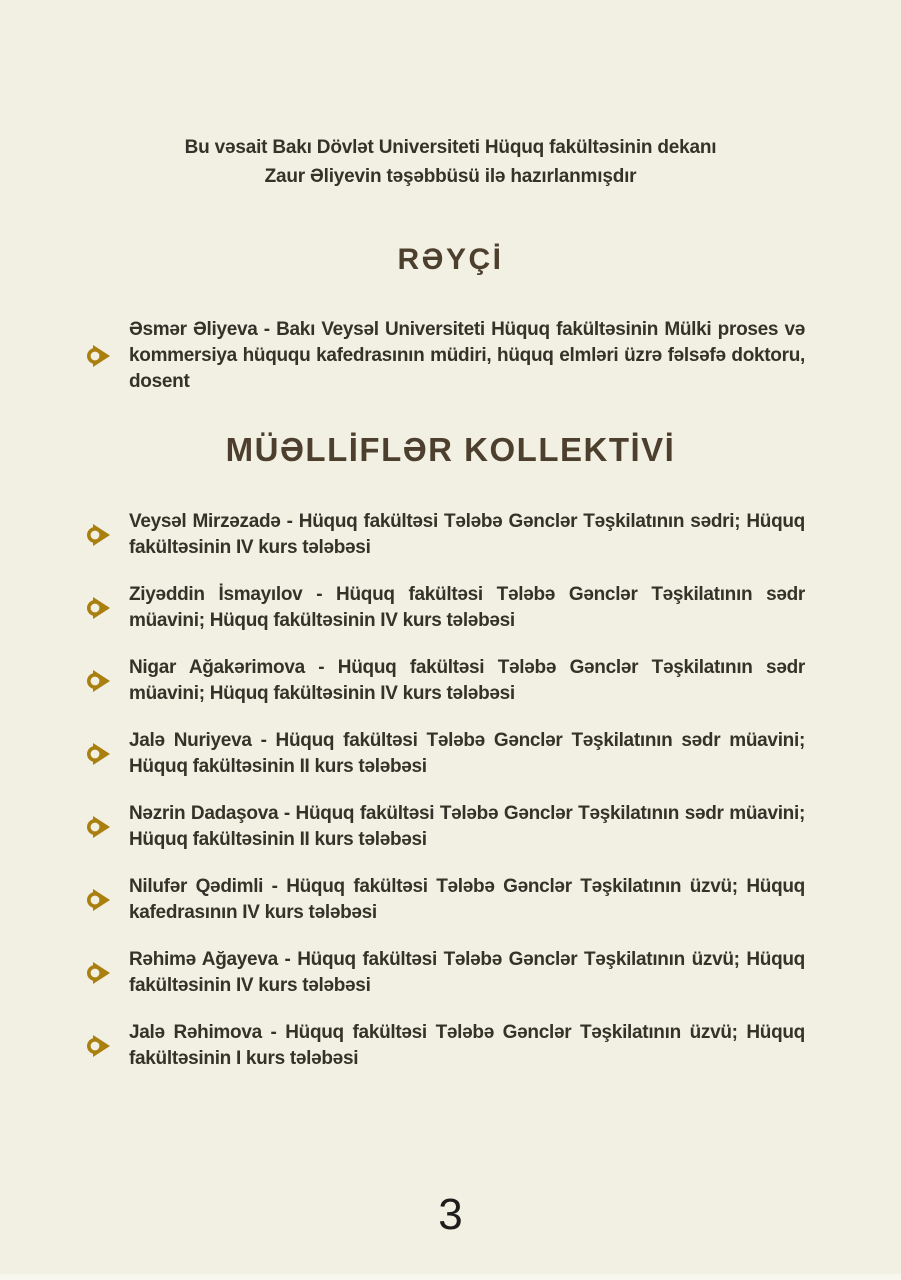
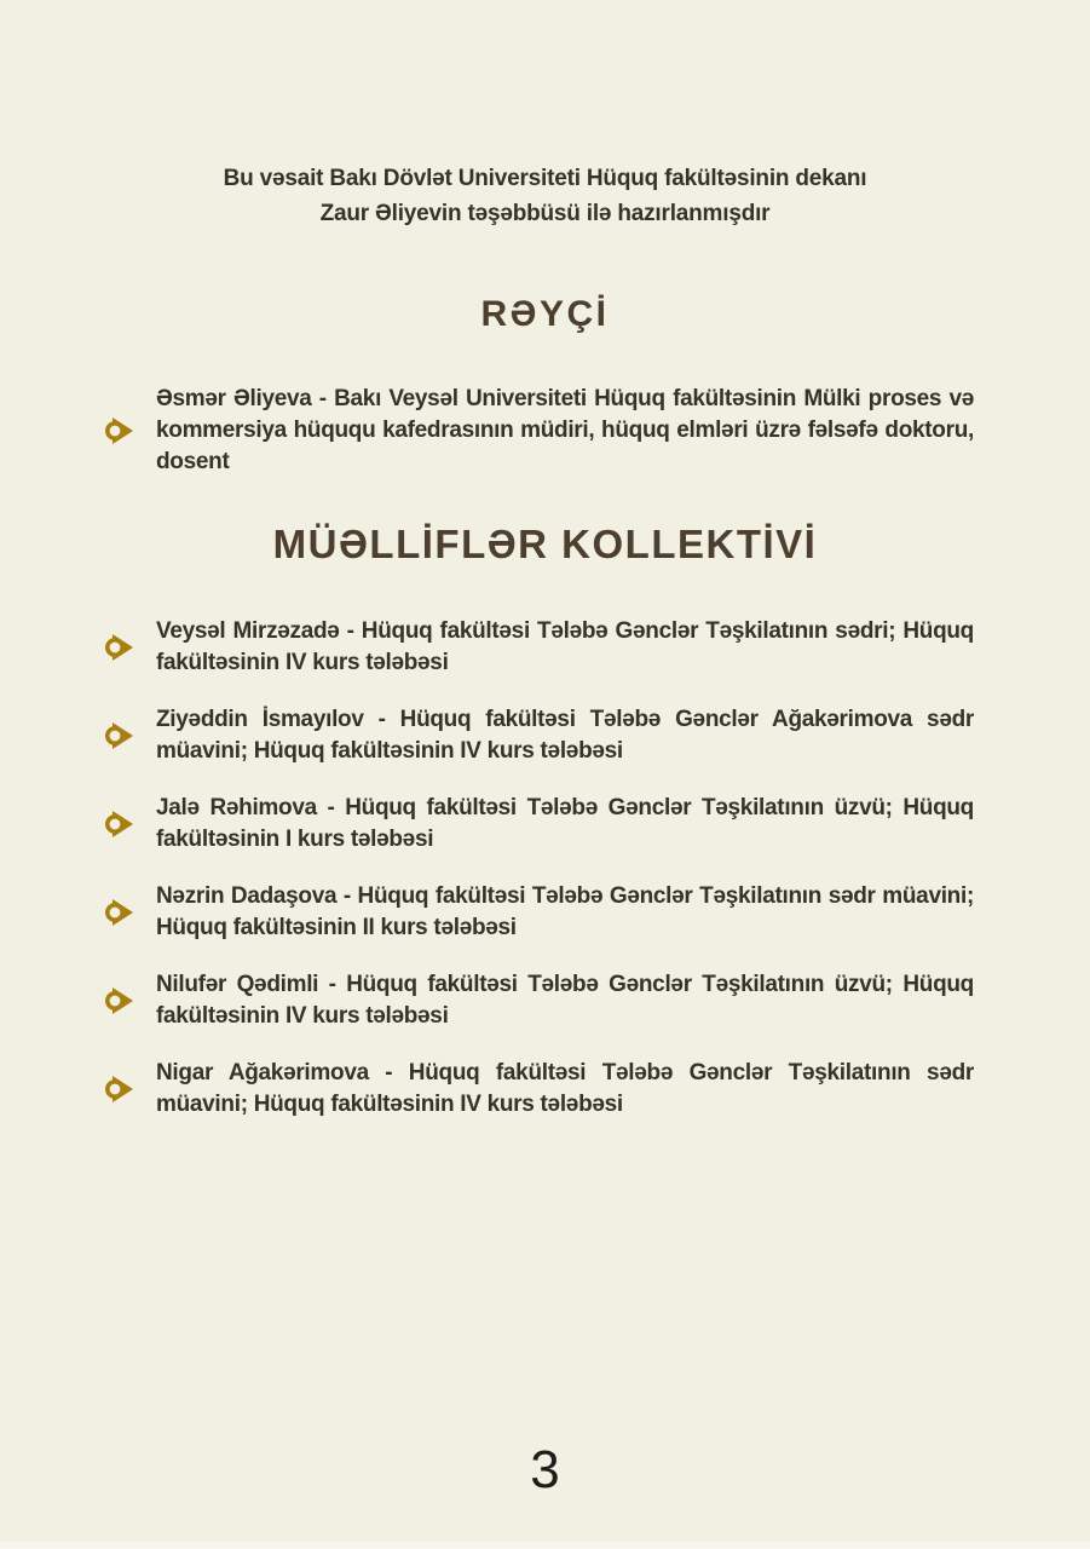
  Bu vəsait Bakı Dövlət Universiteti Hüquq fakültəsinin dekanı
  Zaur Əliyevin təşəbbüsü ilə hazırlanmışdır
  RƏYÇİ
  Əsmər Əliyeva - Bakı Veysəl Universiteti Hüquq fakültəsinin Mülki proses və kommersiya hüququ kafedrasının müdiri, hüquq elmləri üzrə fəlsəfə doktoru, dosent
  MÜƏLLİFLƏR KOLLEKTİVİ
  Veysəl Mirzəzadə - Hüquq fakültəsi Tələbə Gənclər Təşkilatının sədri; Hüquq fakültəsinin IV kurs tələbəsi
- Ziyəddin İsmayılov - Hüquq fakültəsi Tələbə Gənclər Təşkilatının sədr müavini; Hüquq fakültəsinin IV kurs tələbəsi
+ Ziyəddin İsmayılov - Hüquq fakültəsi Tələbə Gənclər Ağakərimova sədr müavini; Hüquq fakültəsinin IV kurs tələbəsi
- Nigar Ağakərimova - Hüquq fakültəsi Tələbə Gənclər Təşkilatının sədr müavini; Hüquq fakültəsinin IV kurs tələbəsi
+ Jalə Rəhimova - Hüquq fakültəsi Tələbə Gənclər Təşkilatının üzvü; Hüquq fakültəsinin I kurs tələbəsi
- Jalə Nuriyeva - Hüquq fakültəsi Tələbə Gənclər Təşkilatının sədr müavini; Hüquq fakültəsinin II kurs tələbəsi
  Nəzrin Dadaşova - Hüquq fakültəsi Tələbə Gənclər Təşkilatının sədr müavini; Hüquq fakültəsinin II kurs tələbəsi
- Nilufər Qədimli - Hüquq fakültəsi Tələbə Gənclər Təşkilatının üzvü; Hüquq kafedrasının IV kurs tələbəsi
+ Nilufər Qədimli - Hüquq fakültəsi Tələbə Gənclər Təşkilatının üzvü; Hüquq fakültəsinin IV kurs tələbəsi
- Rəhimə Ağayeva - Hüquq fakültəsi Tələbə Gənclər Təşkilatının üzvü; Hüquq fakültəsinin IV kurs tələbəsi
- Jalə Rəhimova - Hüquq fakültəsi Tələbə Gənclər Təşkilatının üzvü; Hüquq fakültəsinin I kurs tələbəsi
+ Nigar Ağakərimova - Hüquq fakültəsi Tələbə Gənclər Təşkilatının sədr müavini; Hüquq fakültəsinin IV kurs tələbəsi
  3
